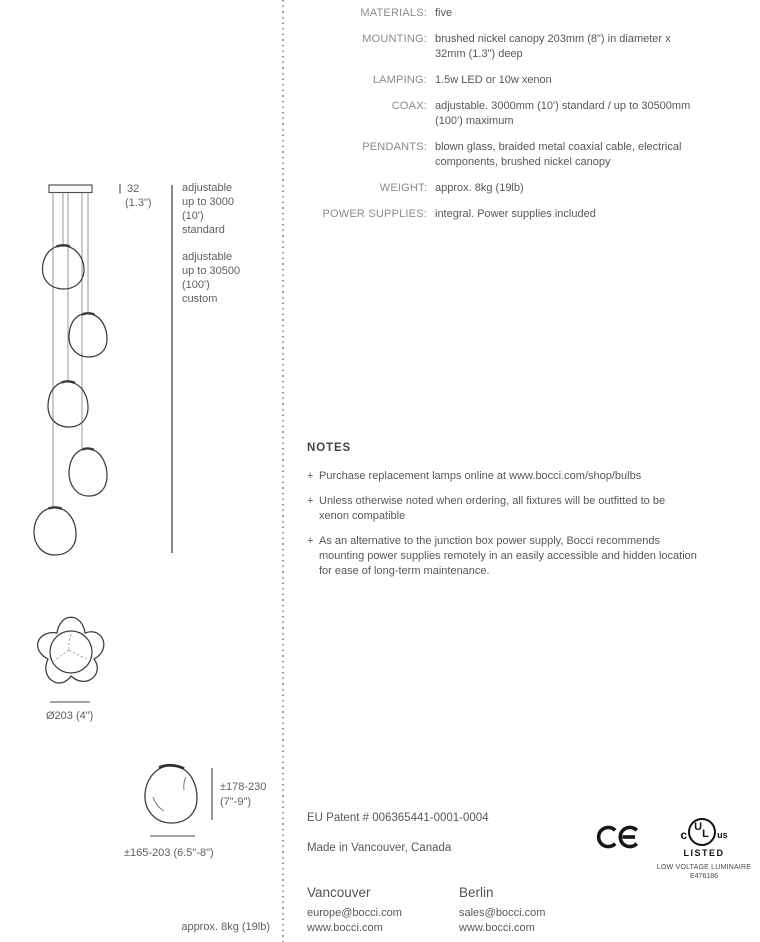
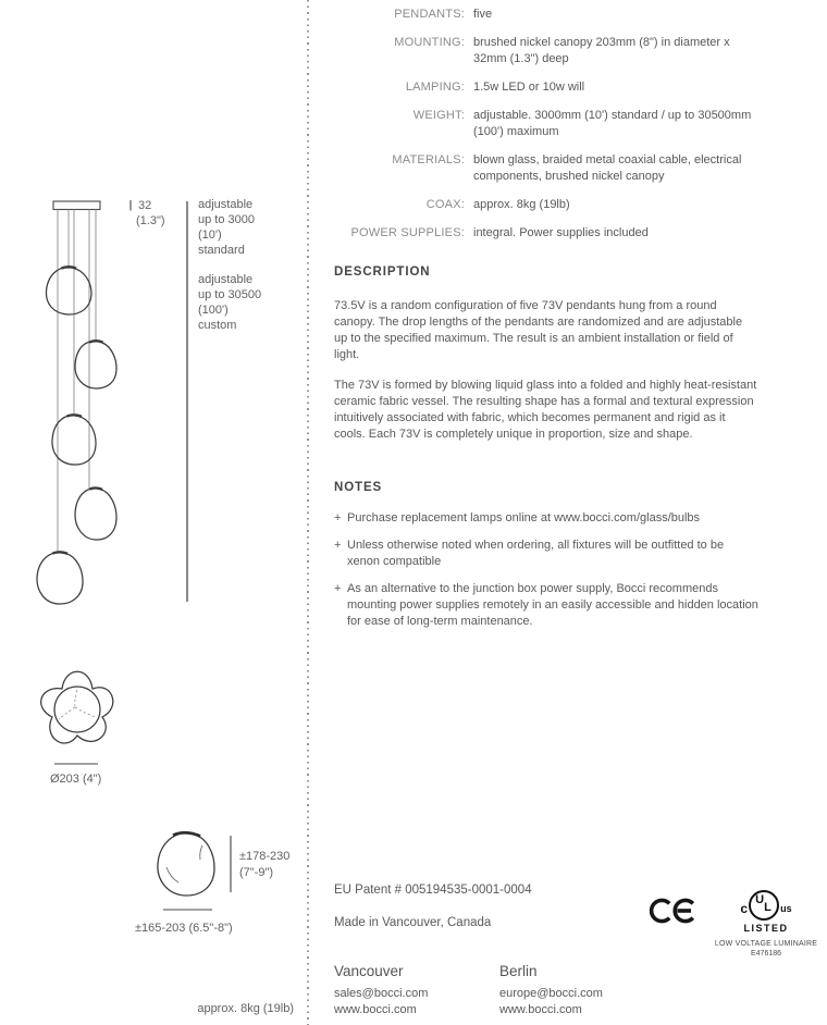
  32
  (1.3")
  adjustable
  up to 3000
  (10')
  standard
  adjustable
  up to 30500
  (100')
  custom
  Ø203 (4")
  ±178-230
  (7"-9")
  ±165-203 (6.5"-8")
  approx. 8kg (19lb)
- MATERIALS:
+ PENDANTS:
  five
  MOUNTING:
  brushed nickel canopy 203mm (8") in diameter x
  32mm (1.3") deep
  LAMPING:
- 1.5w LED or 10w xenon
+ 1.5w LED or 10w will
- COAX:
+ WEIGHT:
  adjustable. 3000mm (10') standard / up to 30500mm
  (100') maximum
- PENDANTS:
+ MATERIALS:
  blown glass, braided metal coaxial cable, electrical
  components, brushed nickel canopy
- WEIGHT:
+ COAX:
  approx. 8kg (19lb)
  POWER SUPPLIES:
  integral. Power supplies included
+ DESCRIPTION
+ 73.5V is a random configuration of five 73V pendants hung from a round
+ canopy. The drop lengths of the pendants are randomized and are adjustable
+ up to the specified maximum. The result is an ambient installation or field of
+ light.
+ The 73V is formed by blowing liquid glass into a folded and highly heat-resistant
+ ceramic fabric vessel. The resulting shape has a formal and textural expression
+ intuitively associated with fabric, which becomes permanent and rigid as it
+ cools. Each 73V is completely unique in proportion, size and shape.
  NOTES
  +
- Purchase replacement lamps online at www.bocci.com/shop/bulbs
+ Purchase replacement lamps online at www.bocci.com/glass/bulbs
  +
  Unless otherwise noted when ordering, all fixtures will be outfitted to be
  xenon compatible
  +
  As an alternative to the junction box power supply, Bocci recommends
  mounting power supplies remotely in an easily accessible and hidden location
  for ease of long-term maintenance.
- EU Patent # 006365441-0001-0004
+ EU Patent # 005194535-0001-0004
  Made in Vancouver, Canada
  Vancouver
- europe@bocci.com
+ sales@bocci.com
  www.bocci.com
  Berlin
- sales@bocci.com
+ europe@bocci.com
  www.bocci.com
  c
  U
  L
  us
  LISTED
